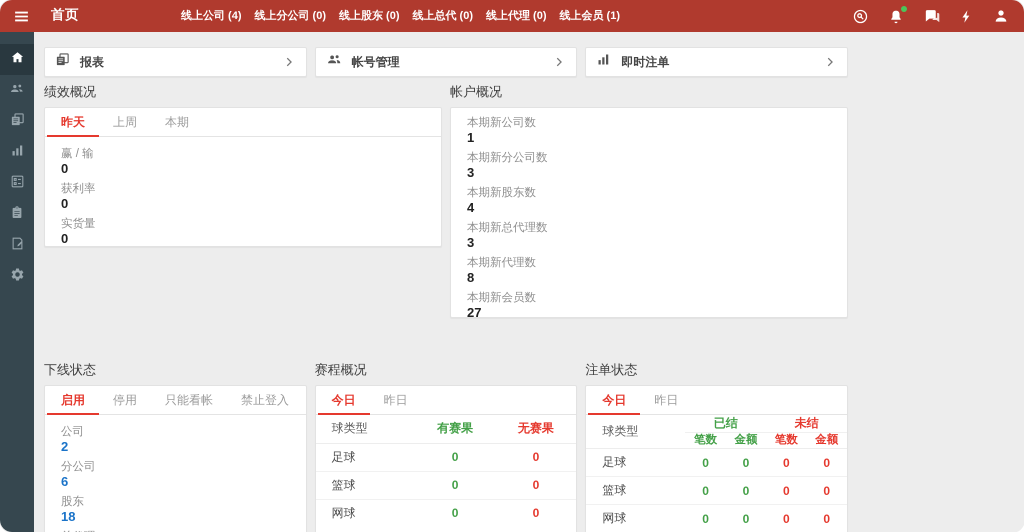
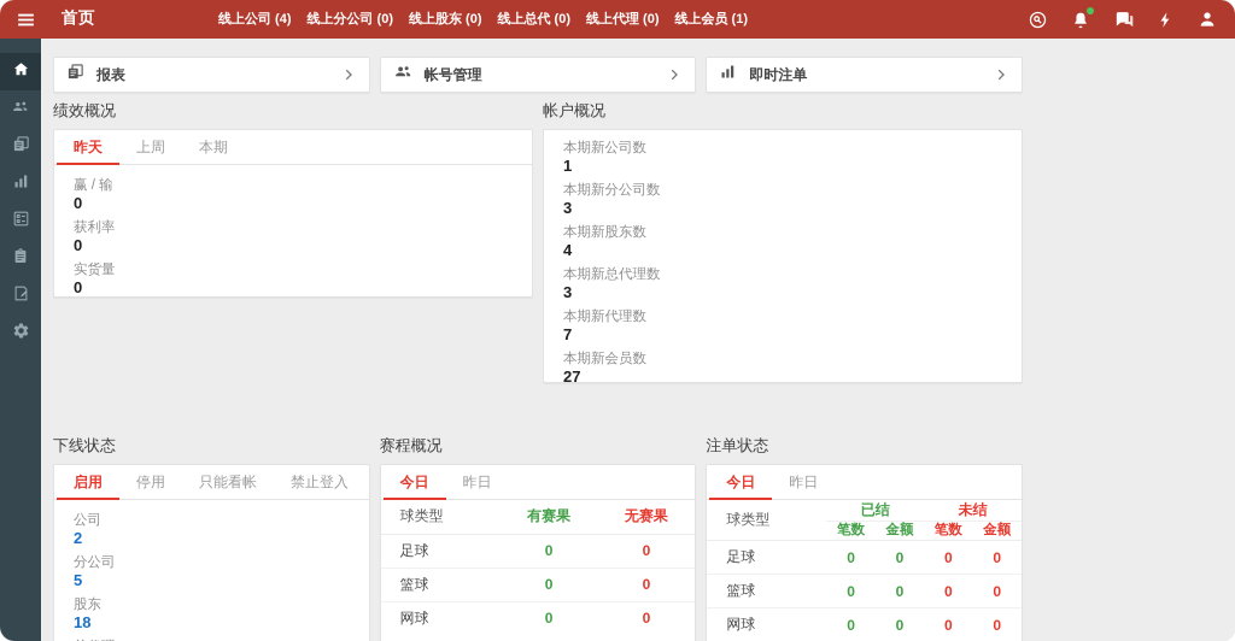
  首页
  线上公司 (4)
  线上分公司 (0)
  线上股东 (0)
  线上总代 (0)
  线上代理 (0)
  线上会员 (1)
  报表
  帐号管理
  即时注单
  绩效概况
  昨天
  上周
  本期
  赢 / 输
  0
  获利率
  0
  实货量
  0
  帐户概况
  本期新公司数
  1
  本期新分公司数
  3
  本期新股东数
  4
  本期新总代理数
  3
  本期新代理数
- 8
+ 7
  本期新会员数
  27
  下线状态
  启用
  停用
  只能看帐
  禁止登入
  公司
  2
  分公司
- 6
+ 5
  股东
  18
  赛程概况
  今日
  昨日
  球类型	有赛果	无赛果
  足球	0	0
  篮球	0	0
  网球	0	0
  注单状态
  今日
  昨日
  球类型	已结	未结
  笔数	金额	笔数	金额
  足球	0	0	0	0
  篮球	0	0	0	0
  网球	0	0	0	0
